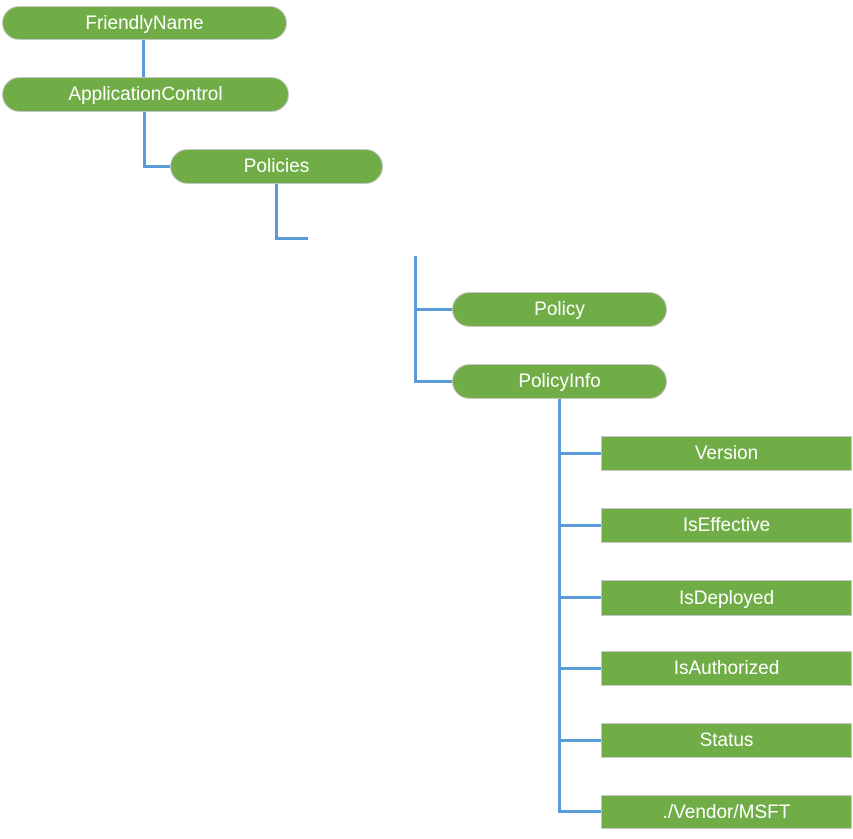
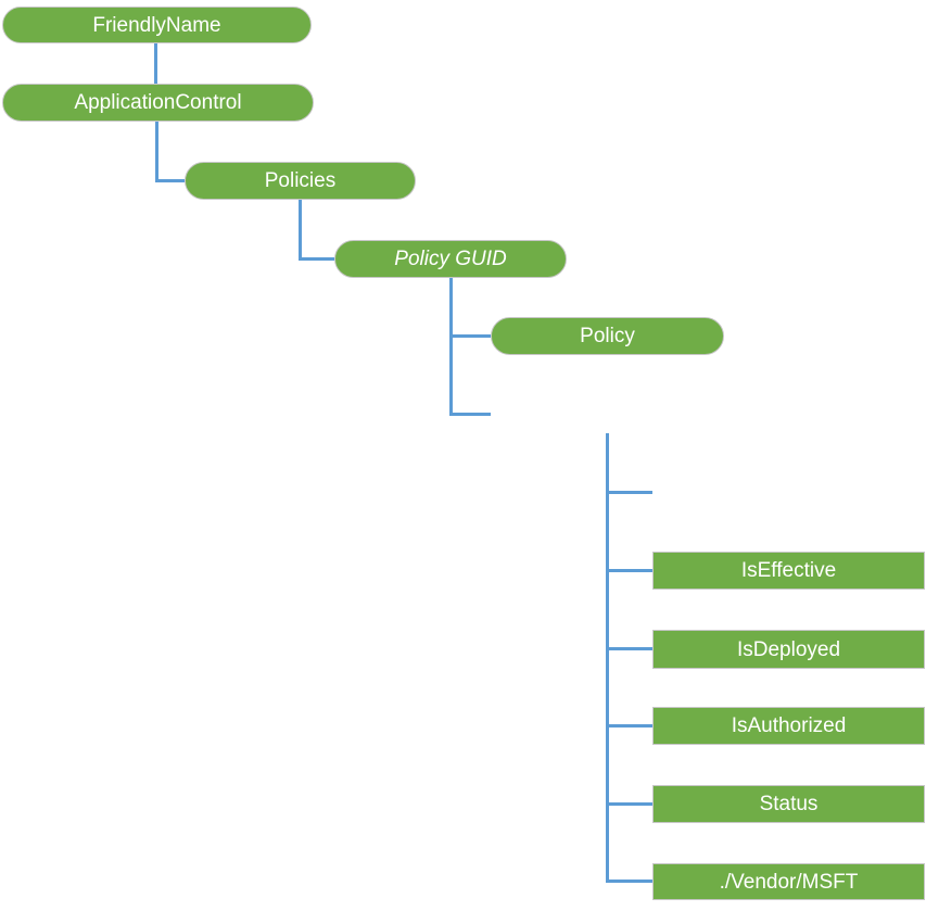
  FriendlyName
  ApplicationControl
  Policies
+ Policy GUID
  Policy
- PolicyInfo
- Version
  IsEffective
  IsDeployed
  IsAuthorized
  Status
  ./Vendor/MSFT
